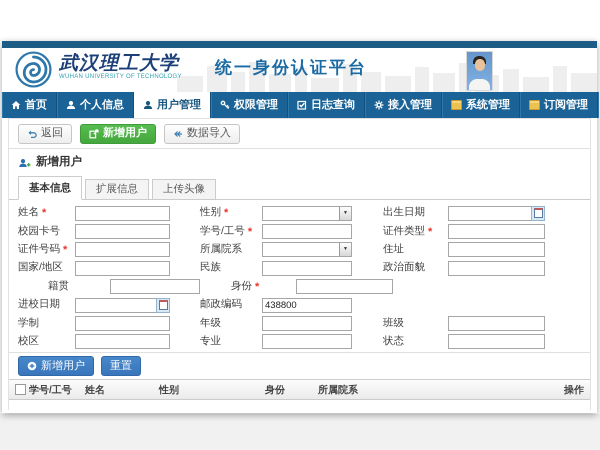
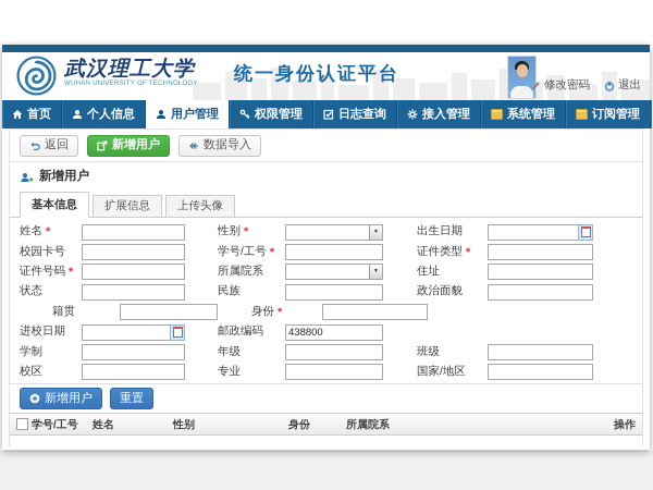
  武汉理工大学
  统一身份认证平台
+ 修改密码
+ 退出
  首页
  个人信息
  用户管理
  权限管理
  日志查询
  接入管理
  系统管理
  订阅管理
  返回
  新增用户
  数据导入
  新增用户
  基本信息
  扩展信息
  上传头像
  姓名
  *
  性别
  *
  出生日期
  校园卡号
  学号/工号
  *
  证件类型
  *
  证件号码
  *
  所属院系
  住址
- 国家/地区
+ 状态
  民族
  政治面貌
  籍贯
  身份
  *
  进校日期
  邮政编码
  438800
  学制
  年级
  班级
  校区
  专业
- 状态
+ 国家/地区
  新增用户
  重置
  学号/工号
  姓名
  性别
  身份
  所属院系
  操作
